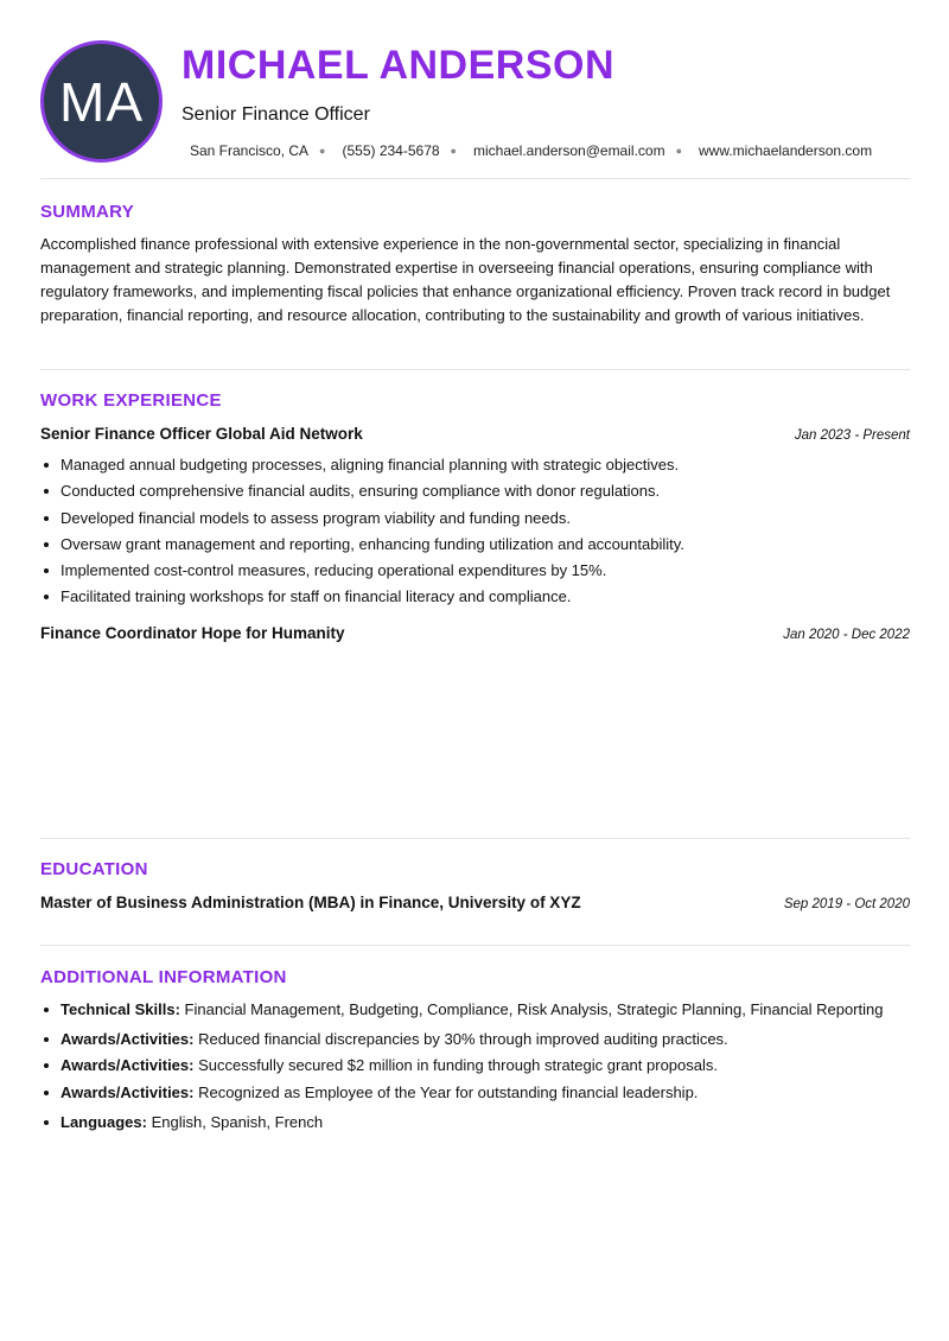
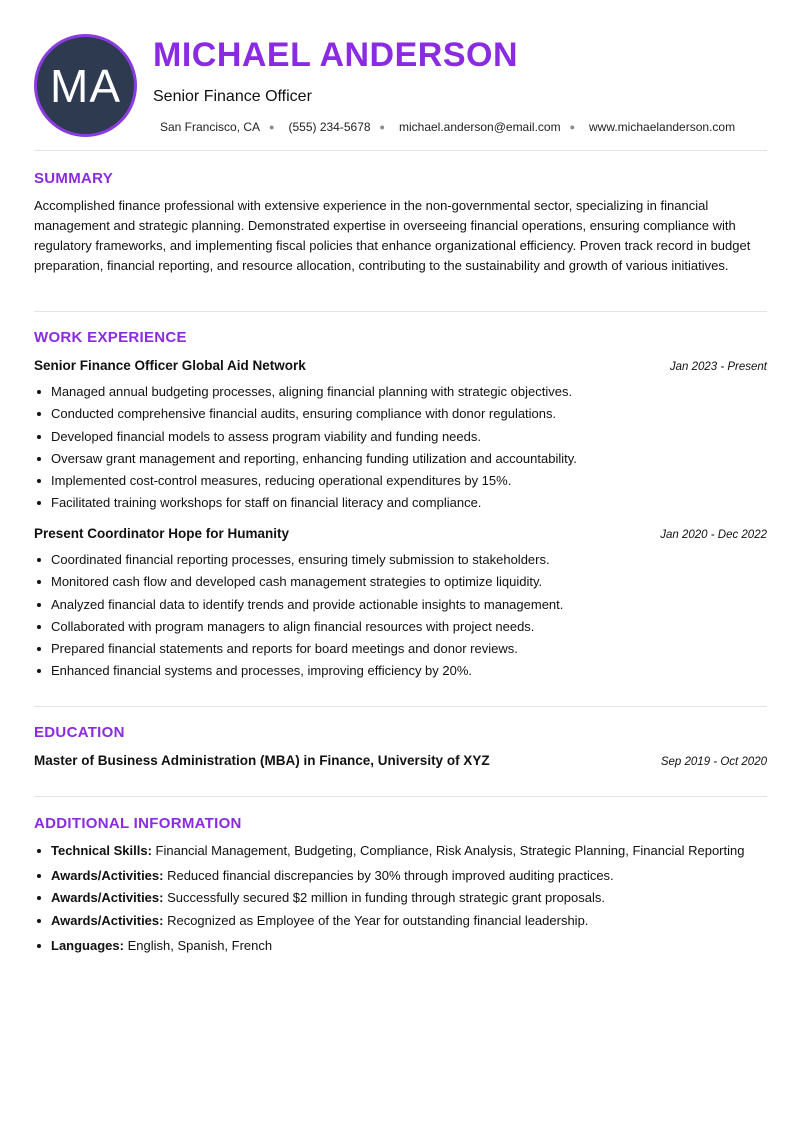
  MA
  MICHAEL ANDERSON
  Senior Finance Officer
  San Francisco, CA
  ●
  (555) 234-5678
  ●
  michael.anderson@email.com
  ●
  www.michaelanderson.com
  SUMMARY
  Accomplished finance professional with extensive experience in the non-governmental sector, specializing in financial management and strategic planning. Demonstrated expertise in overseeing financial operations, ensuring compliance with regulatory frameworks, and implementing fiscal policies that enhance organizational efficiency. Proven track record in budget preparation, financial reporting, and resource allocation, contributing to the sustainability and growth of various initiatives.
  WORK EXPERIENCE
  Senior Finance Officer Global Aid Network
  Jan 2023 - Present
  Managed annual budgeting processes, aligning financial planning with strategic objectives.
  Conducted comprehensive financial audits, ensuring compliance with donor regulations.
  Developed financial models to assess program viability and funding needs.
  Oversaw grant management and reporting, enhancing funding utilization and accountability.
  Implemented cost-control measures, reducing operational expenditures by 15%.
  Facilitated training workshops for staff on financial literacy and compliance.
- Finance Coordinator Hope for Humanity
+ Present Coordinator Hope for Humanity
  Jan 2020 - Dec 2022
+ Coordinated financial reporting processes, ensuring timely submission to stakeholders.
+ Monitored cash flow and developed cash management strategies to optimize liquidity.
+ Analyzed financial data to identify trends and provide actionable insights to management.
+ Collaborated with program managers to align financial resources with project needs.
+ Prepared financial statements and reports for board meetings and donor reviews.
+ Enhanced financial systems and processes, improving efficiency by 20%.
  EDUCATION
  Master of Business Administration (MBA) in Finance, University of XYZ
  Sep 2019 - Oct 2020
  ADDITIONAL INFORMATION
  Technical Skills: Financial Management, Budgeting, Compliance, Risk Analysis, Strategic Planning, Financial Reporting
  Awards/Activities: Reduced financial discrepancies by 30% through improved auditing practices.
  Awards/Activities: Successfully secured $2 million in funding through strategic grant proposals.
  Awards/Activities: Recognized as Employee of the Year for outstanding financial leadership.
  Languages: English, Spanish, French
